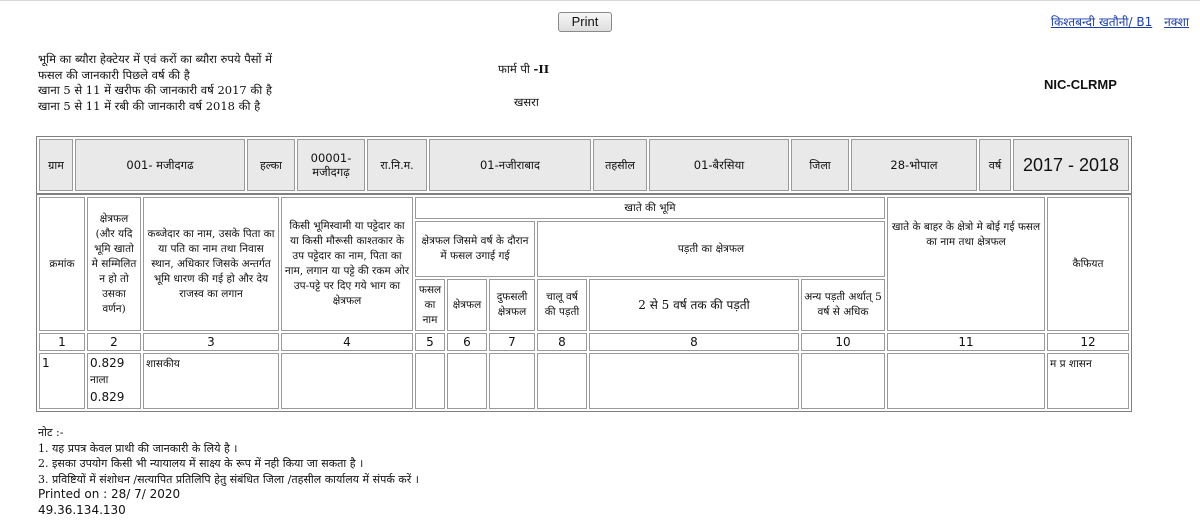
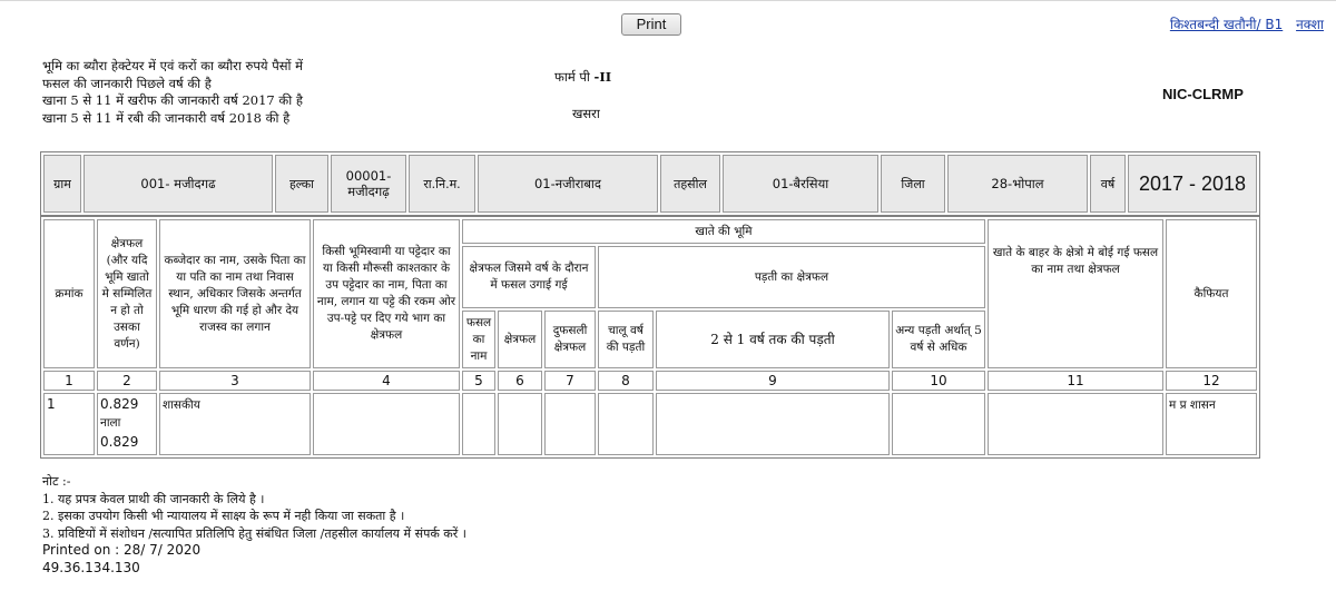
  Print
  किश्तबन्दी खतौनी/ B1 नक्शा
  भूमि का ब्यौरा हेक्टेयर में एवं करों का ब्यौरा रुपये पैसों में
  फसल की जानकारी पिछले वर्ष की है
  खाना 5 से 11 में खरीफ की जानकारी वर्ष 2017 की है
  खाना 5 से 11 में रबी की जानकारी वर्ष 2018 की है
  फार्म पी -II
  खसरा
  NIC-CLRMP
  ग्राम	001- मजीदगढ	हल्का	00001- मजीदगढ़	रा.नि.म.	01-नजीराबाद	तहसील	01-बैरसिया	जिला	28-भोपाल	वर्ष	2017 - 2018
  क्रमांक	क्षेत्रफल (और यदि भूमि खातो मे सम्मिलित न हो तो उसका वर्णन)	कब्जेदार का नाम, उसके पिता का या पति का नाम तथा निवास स्थान, अधिकार जिसके अन्तर्गत भूमि धारण की गई हो और देय राजस्व का लगान	किसी भूमिस्वामी या पट्टेदार का या किसी मौरूसी काश्तकार के उप पट्टेदार का नाम, पिता का नाम, लगान या पट्टे की रकम ओर उप-पट्टे पर दिए गये भाग का क्षेत्रफल	खाते की भूमि	खाते के बाहर के क्षेत्रो मे बोई गई फसल का नाम तथा क्षेत्रफल	कैफियत
  क्षेत्रफल जिसमे वर्ष के दौरान में फसल उगाई गई	पड़ती का क्षेत्रफल
- फसल का नाम	क्षेत्रफल	दुफसली क्षेत्रफल	चालू वर्ष की पड़ती	2 से 5 वर्ष तक की पड़ती	अन्य पड़ती अर्थात् 5 वर्ष से अधिक
+ फसल का नाम	क्षेत्रफल	दुफसली क्षेत्रफल	चालू वर्ष की पड़ती	2 से 1 वर्ष तक की पड़ती	अन्य पड़ती अर्थात् 5 वर्ष से अधिक
- 1	2	3	4	5	6	7	8	8	10	11	12
+ 1	2	3	4	5	6	7	8	9	10	11	12
  1	0.829 नाला 0.829	शासकीय									म प्र शासन
  नोट :-
  1. यह प्रपत्र केवल प्राथी की जानकारी के लिये है ।
  2. इसका उपयोग किसी भी न्यायालय में साक्ष्य के रूप में नही किया जा सकता है ।
  3. प्रविष्टियों में संशोधन /सत्यापित प्रतिलिपि हेतु संबंधित जिला /तहसील कार्यालय में संपर्क करें ।
  Printed on : 28/ 7/ 2020
  49.36.134.130
